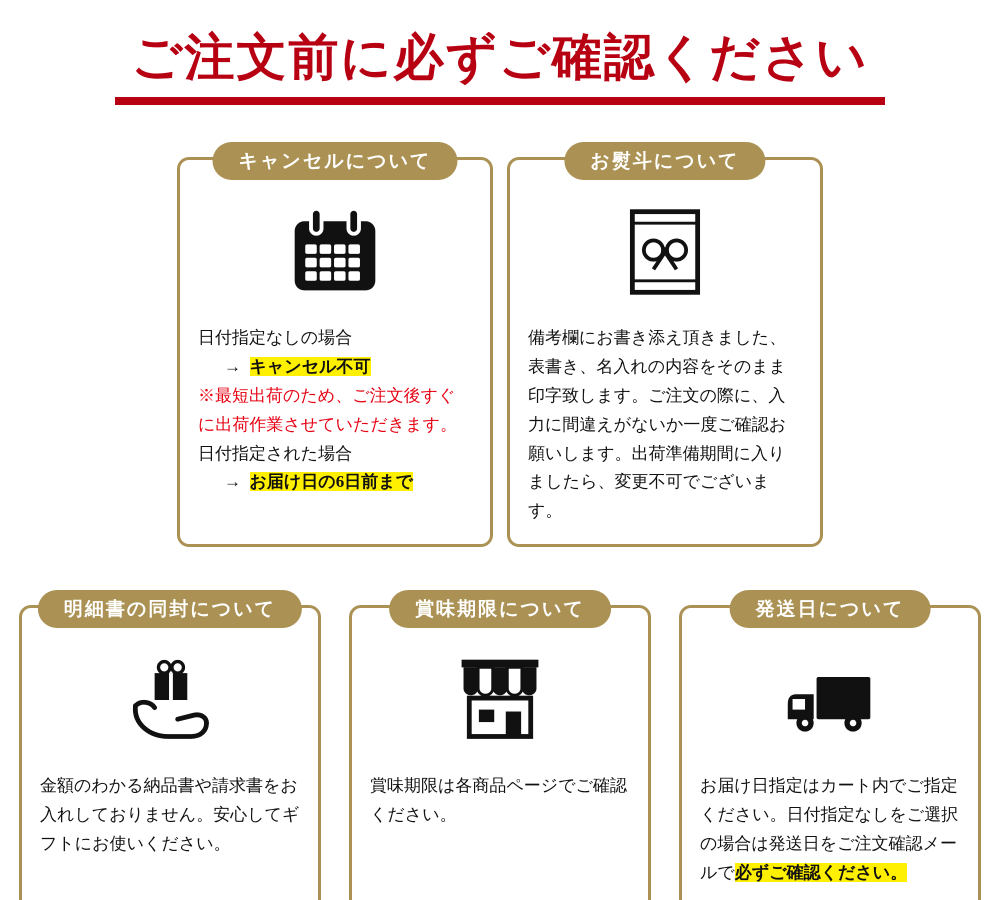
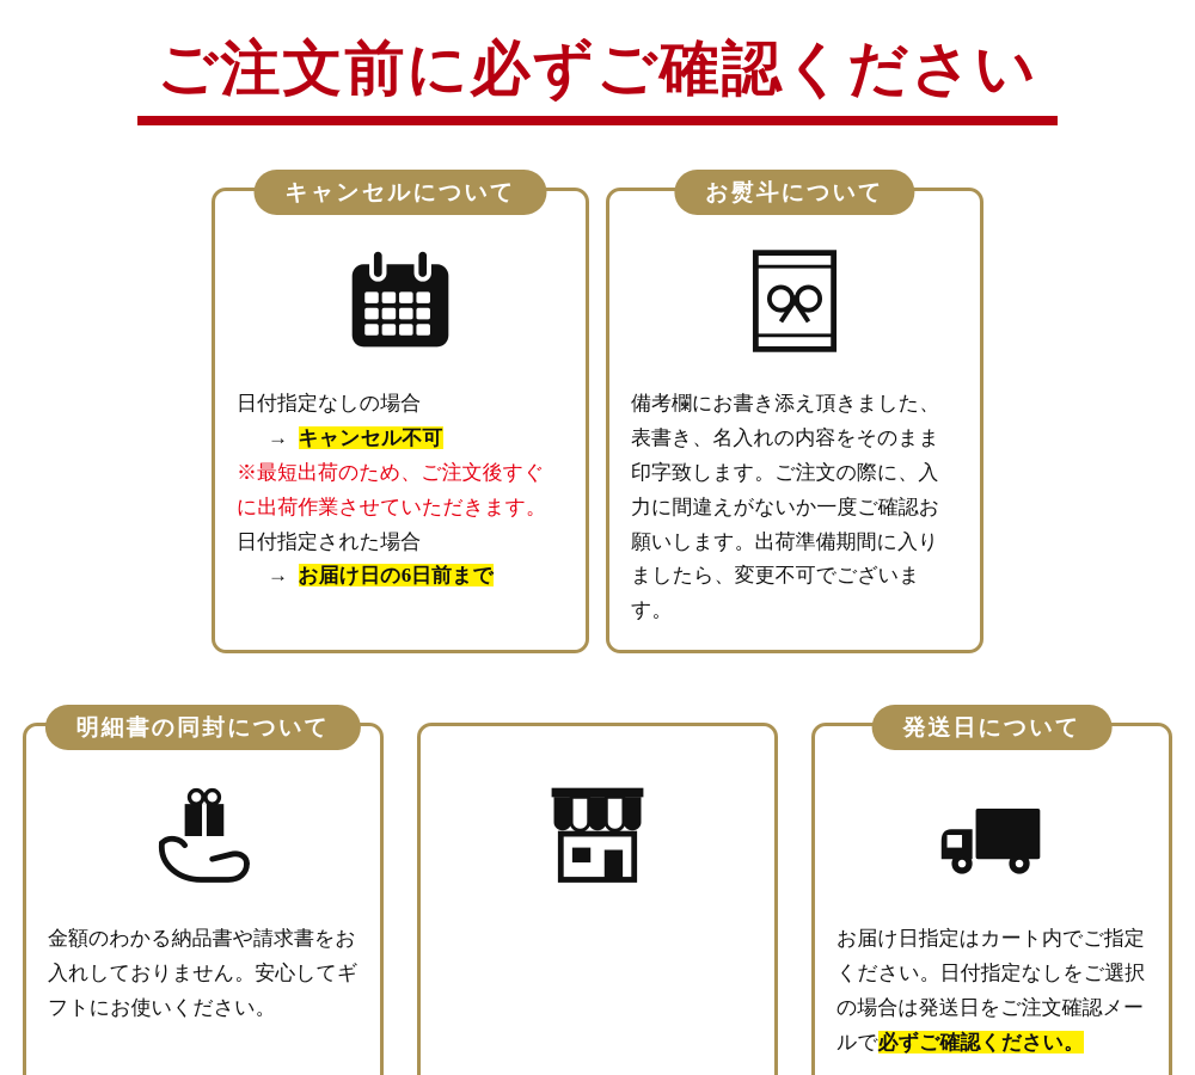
  ご注文前に必ずご確認ください
  キャンセルについて
  日付指定なしの場合
  → キャンセル不可
  ※最短出荷のため、ご注文後すぐに出荷作業させていただきます。
  日付指定された場合
  → お届け日の6日前まで
  お熨斗について
  備考欄にお書き添え頂きました、表書き、名入れの内容をそのまま印字致します。ご注文の際に、入力に間違えがないか一度ご確認お願いします。出荷準備期間に入りましたら、変更不可でございます。
  明細書の同封について
  金額のわかる納品書や請求書をお入れしておりません。安心してギフトにお使いください。
- 賞味期限について
- 賞味期限は各商品ページでご確認ください。
  発送日について
  お届け日指定はカート内でご指定ください。日付指定なしをご選択の場合は発送日をご注文確認メールで必ずご確認ください。
